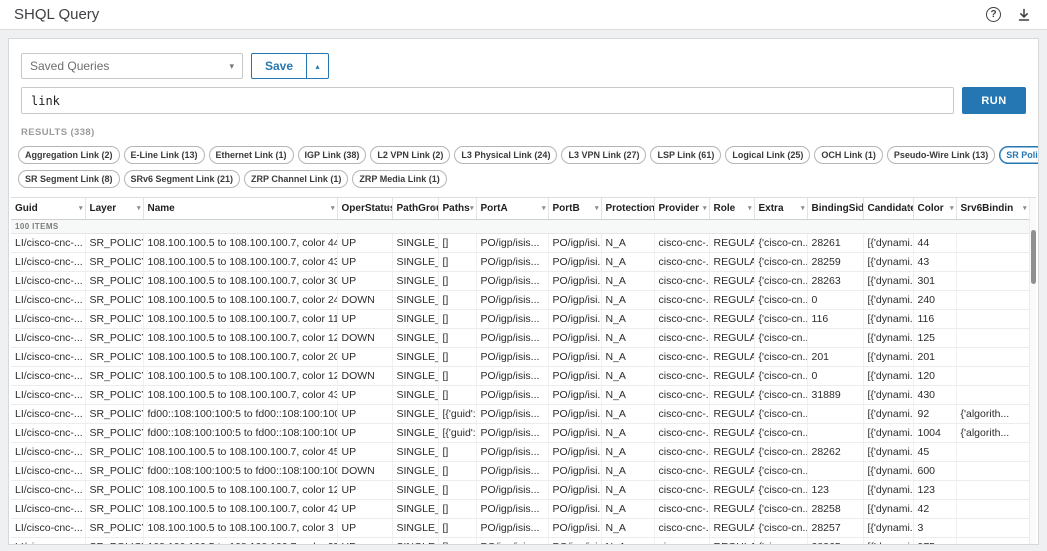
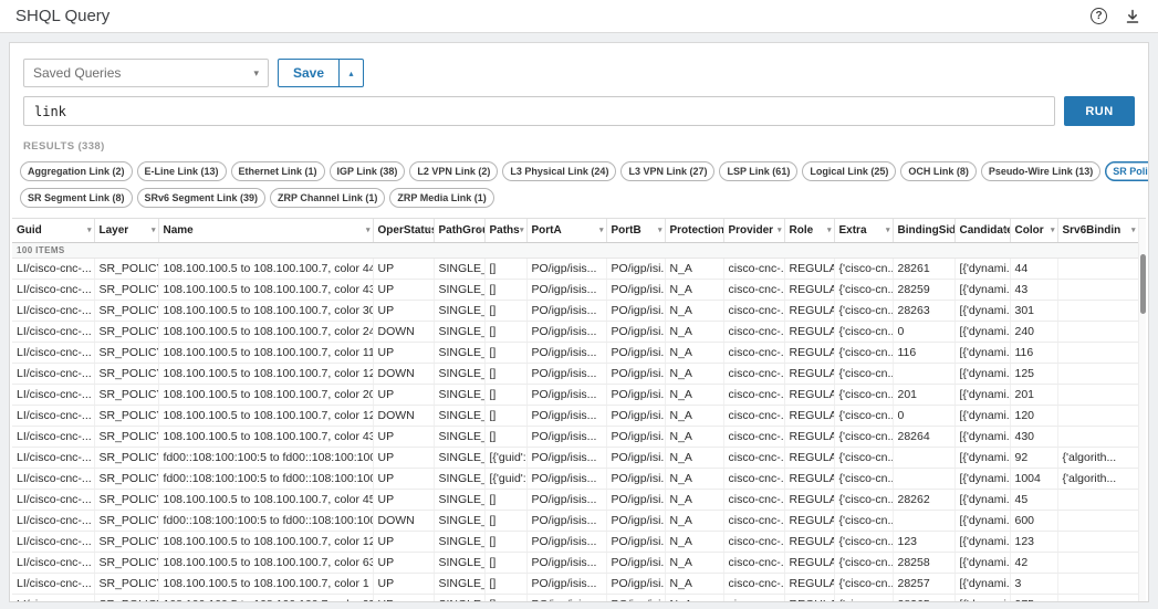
  SHQL Query
  ?
  Saved Queries
  ▾
  Save
  ▴
  link
  RUN
  RESULTS (338)
  Aggregation Link (2)
  E-Line Link (13)
  Ethernet Link (1)
  IGP Link (38)
  L2 VPN Link (2)
  L3 Physical Link (24)
  L3 VPN Link (27)
  LSP Link (61)
  Logical Link (25)
- OCH Link (1)
+ OCH Link (8)
  Pseudo-Wire Link (13)
  SR Segment Link (8)
- SRv6 Segment Link (21)
+ SRv6 Segment Link (39)
  ZRP Channel Link (1)
  ZRP Media Link (1)
  Guid	Layer	Name	OperStatu	PathGro	Paths	PortA	PortB	Protection	Provider	Role	Extra	BindingSid	Candidat	Color	Srv6Bindin
  100 ITEMS
  LI/cisco-cnc-...	SR_POLIC	108.100.100.5 to 108.100.100.7, color 44	UP	SINGLE_	[]	PO/igp/isis...	PO/igp/isi.	N_A	cisco-cnc-.	REGULA	{'cisco-cn..	28261	[{'dynami.	44
  LI/cisco-cnc-...	SR_POLIC	108.100.100.5 to 108.100.100.7, color 43	UP	SINGLE_	[]	PO/igp/isis...	PO/igp/isi.	N_A	cisco-cnc-.	REGULA	{'cisco-cn..	28259	[{'dynami.	43
  LI/cisco-cnc-...	SR_POLIC	108.100.100.5 to 108.100.100.7, color 30	UP	SINGLE_	[]	PO/igp/isis...	PO/igp/isi.	N_A	cisco-cnc-.	REGULA	{'cisco-cn..	28263	[{'dynami.	301
  LI/cisco-cnc-...	SR_POLIC	108.100.100.5 to 108.100.100.7, color 24	DOWN	SINGLE_	[]	PO/igp/isis...	PO/igp/isi.	N_A	cisco-cnc-.	REGULA	{'cisco-cn..	0	[{'dynami.	240
  LI/cisco-cnc-...	SR_POLIC	108.100.100.5 to 108.100.100.7, color 11	UP	SINGLE_	[]	PO/igp/isis...	PO/igp/isi.	N_A	cisco-cnc-.	REGULA	{'cisco-cn..	116	[{'dynami.	116
  LI/cisco-cnc-...	SR_POLIC	108.100.100.5 to 108.100.100.7, color 12	DOWN	SINGLE_	[]	PO/igp/isis...	PO/igp/isi.	N_A	cisco-cnc-.	REGULA	{'cisco-cn..		[{'dynami.	125
  LI/cisco-cnc-...	SR_POLIC	108.100.100.5 to 108.100.100.7, color 20	UP	SINGLE_	[]	PO/igp/isis...	PO/igp/isi.	N_A	cisco-cnc-.	REGULA	{'cisco-cn..	201	[{'dynami.	201
  LI/cisco-cnc-...	SR_POLIC	108.100.100.5 to 108.100.100.7, color 12	DOWN	SINGLE_	[]	PO/igp/isis...	PO/igp/isi.	N_A	cisco-cnc-.	REGULA	{'cisco-cn..	0	[{'dynami.	120
- LI/cisco-cnc-...	SR_POLIC	108.100.100.5 to 108.100.100.7, color 43	UP	SINGLE_	[]	PO/igp/isis...	PO/igp/isi.	N_A	cisco-cnc-.	REGULA	{'cisco-cn..	31889	[{'dynami.	430
+ LI/cisco-cnc-...	SR_POLIC	108.100.100.5 to 108.100.100.7, color 43	UP	SINGLE_	[]	PO/igp/isis...	PO/igp/isi.	N_A	cisco-cnc-.	REGULA	{'cisco-cn..	28264	[{'dynami.	430
  LI/cisco-cnc-...	SR_POLIC	fd00::108:100:100:5 to fd00::108:100:10	UP	SINGLE_	[{'guid':	PO/igp/isis...	PO/igp/isi.	N_A	cisco-cnc-.	REGULA	{'cisco-cn..		[{'dynami.	92	{'algorith...
  LI/cisco-cnc-...	SR_POLIC	fd00::108:100:100:5 to fd00::108:100:10	UP	SINGLE_	[{'guid':	PO/igp/isis...	PO/igp/isi.	N_A	cisco-cnc-.	REGULA	{'cisco-cn..		[{'dynami.	1004	{'algorith...
  LI/cisco-cnc-...	SR_POLIC	108.100.100.5 to 108.100.100.7, color 45	UP	SINGLE_	[]	PO/igp/isis...	PO/igp/isi.	N_A	cisco-cnc-.	REGULA	{'cisco-cn..	28262	[{'dynami.	45
  LI/cisco-cnc-...	SR_POLIC	fd00::108:100:100:5 to fd00::108:100:10	DOWN	SINGLE_	[]	PO/igp/isis...	PO/igp/isi.	N_A	cisco-cnc-.	REGULA	{'cisco-cn..		[{'dynami.	600
  LI/cisco-cnc-...	SR_POLIC	108.100.100.5 to 108.100.100.7, color 12	UP	SINGLE_	[]	PO/igp/isis...	PO/igp/isi.	N_A	cisco-cnc-.	REGULA	{'cisco-cn..	123	[{'dynami.	123
- LI/cisco-cnc-...	SR_POLIC	108.100.100.5 to 108.100.100.7, color 42	UP	SINGLE_	[]	PO/igp/isis...	PO/igp/isi.	N_A	cisco-cnc-.	REGULA	{'cisco-cn..	28258	[{'dynami.	42
+ LI/cisco-cnc-...	SR_POLIC	108.100.100.5 to 108.100.100.7, color 63	UP	SINGLE_	[]	PO/igp/isis...	PO/igp/isi.	N_A	cisco-cnc-.	REGULA	{'cisco-cn..	28258	[{'dynami.	42
- LI/cisco-cnc-...	SR_POLIC	108.100.100.5 to 108.100.100.7, color 3	UP	SINGLE_	[]	PO/igp/isis...	PO/igp/isi.	N_A	cisco-cnc-.	REGULA	{'cisco-cn..	28257	[{'dynami.	3
+ LI/cisco-cnc-...	SR_POLIC	108.100.100.5 to 108.100.100.7, color 1	UP	SINGLE_	[]	PO/igp/isis...	PO/igp/isi.	N_A	cisco-cnc-.	REGULA	{'cisco-cn..	28257	[{'dynami.	3
